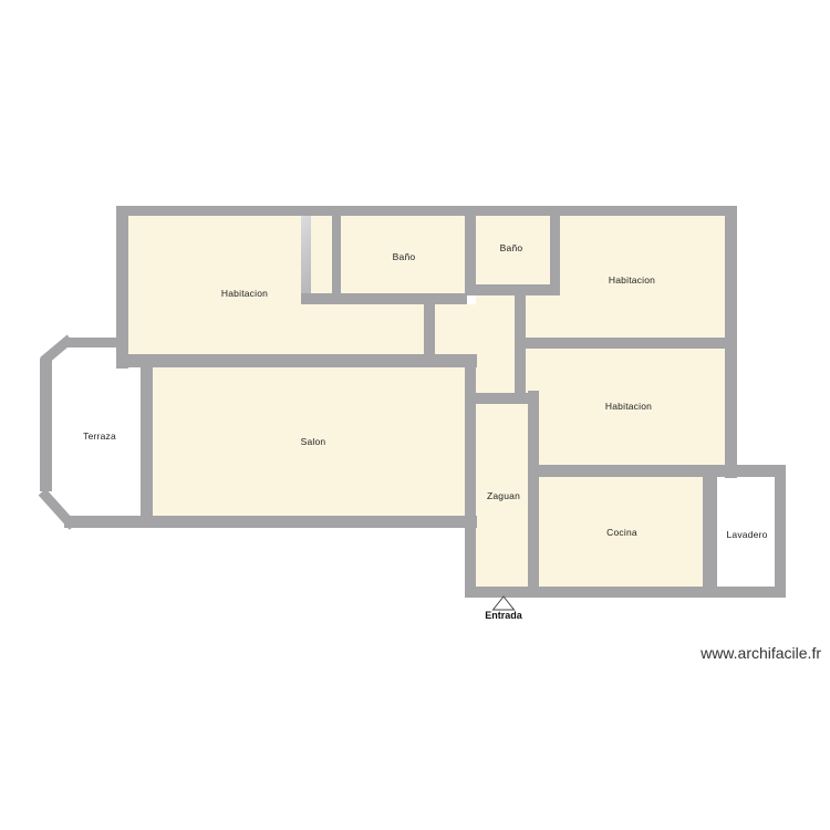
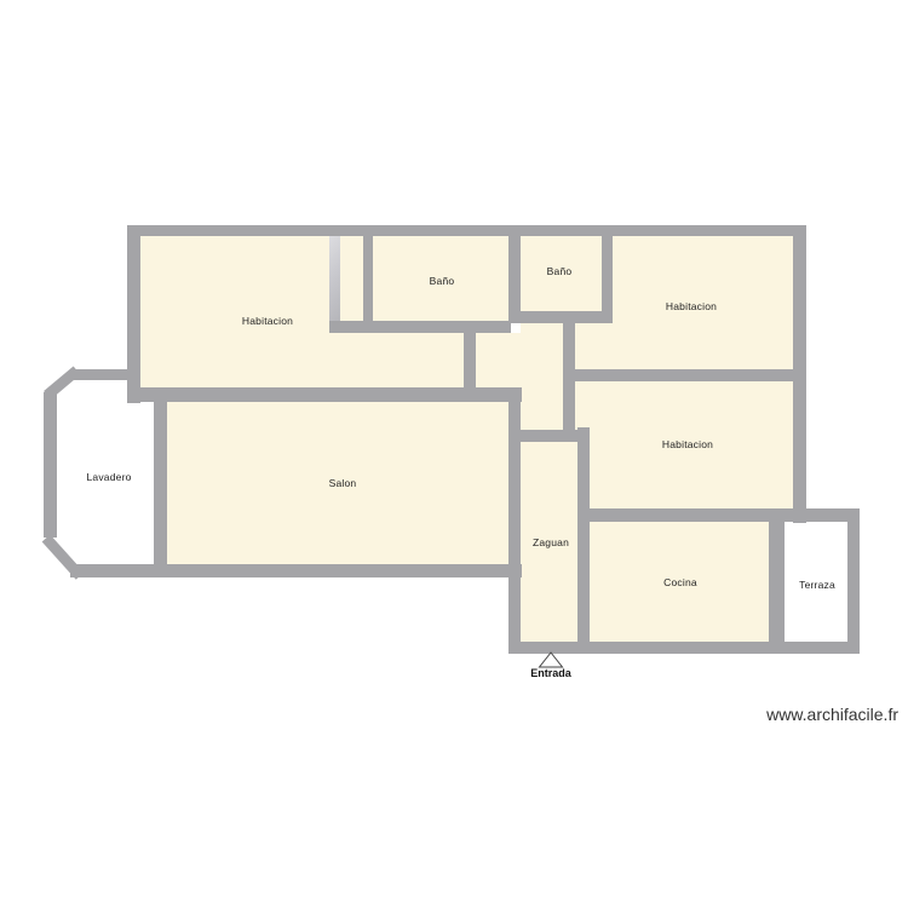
  Habitacion
  Baño
  Baño
  Habitacion
  Habitacion
  Salon
- Terraza
+ Lavadero
  Zaguan
  Cocina
- Lavadero
+ Terraza
  Entrada
  www.archifacile.fr
